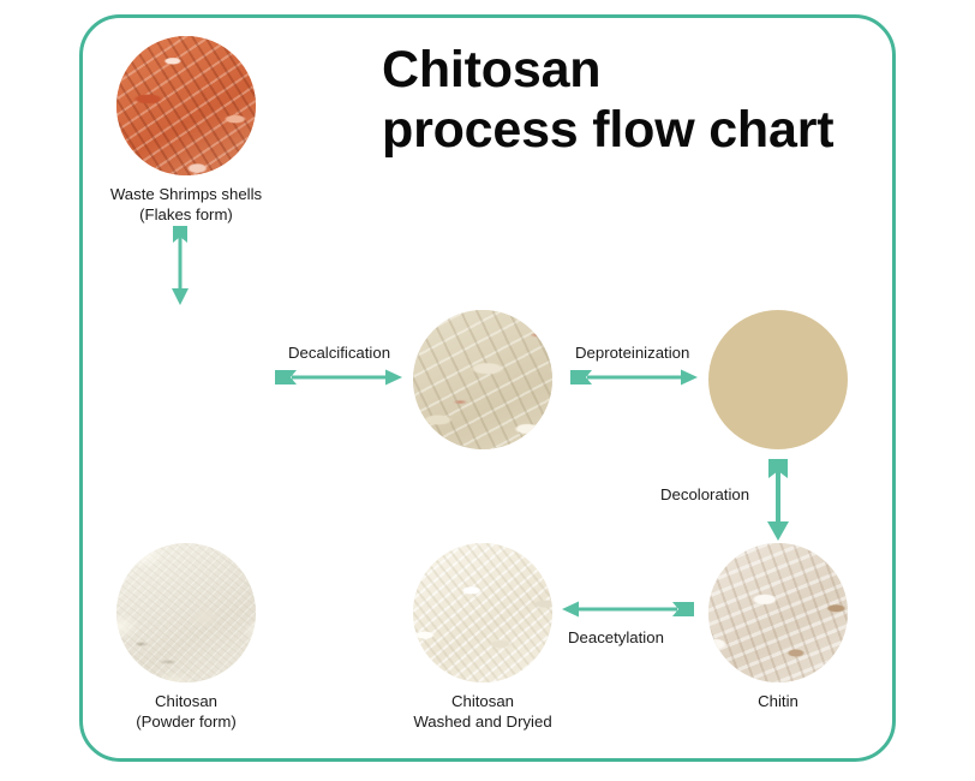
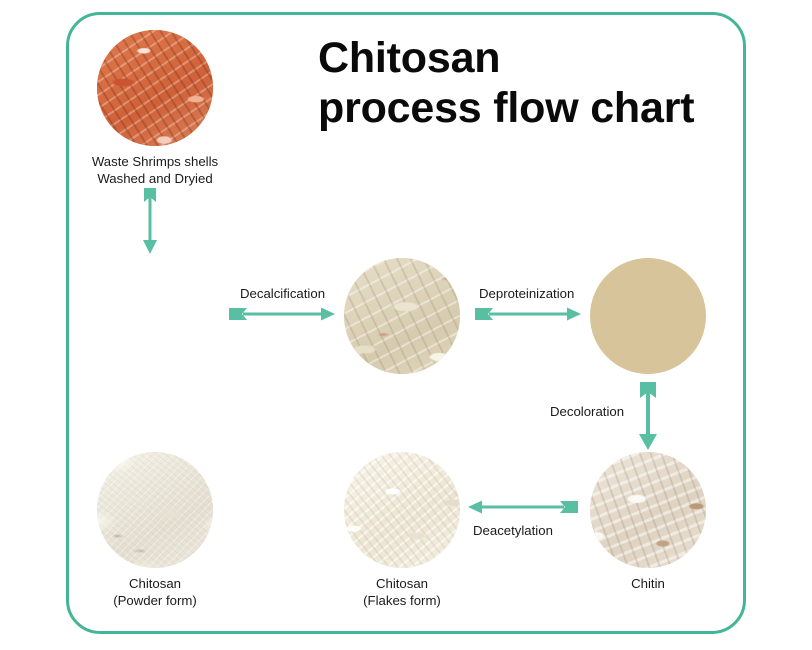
  Chitosan
  process flow chart
  Waste Shrimps shells
- (Flakes form)
+ Washed and Dryied
  Chitin
  Chitosan
- Washed and Dryied
+ (Flakes form)
  Chitosan
  (Powder form)
  Decalcification
  Deproteinization
  Decoloration
  Deacetylation
